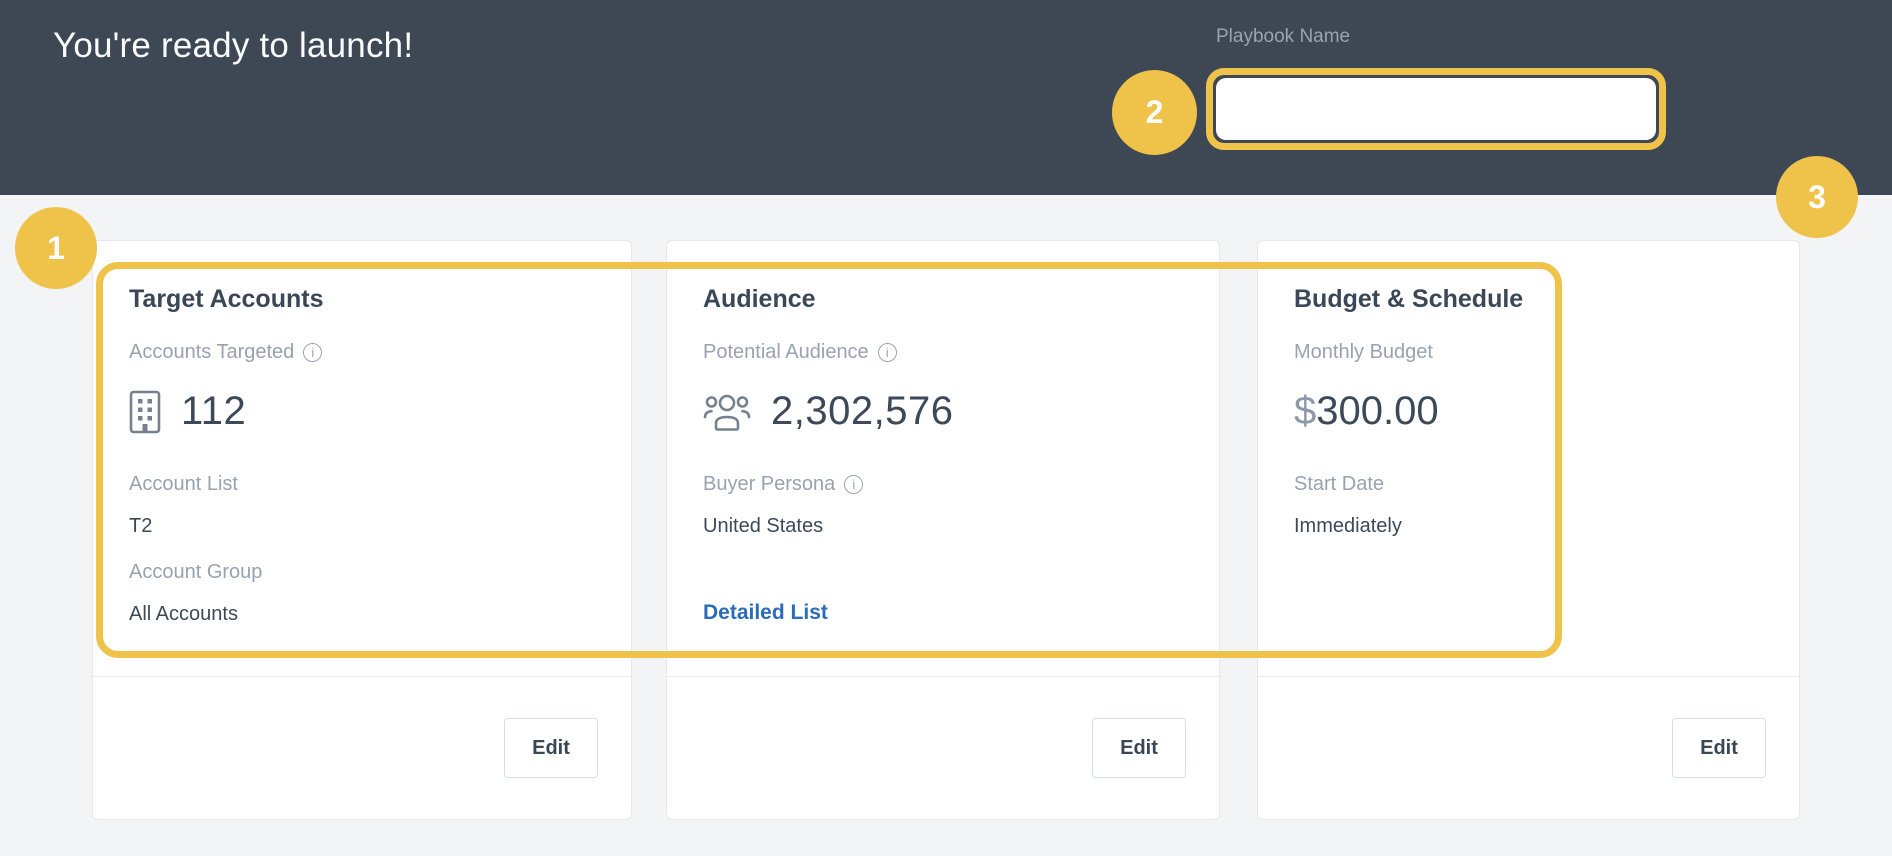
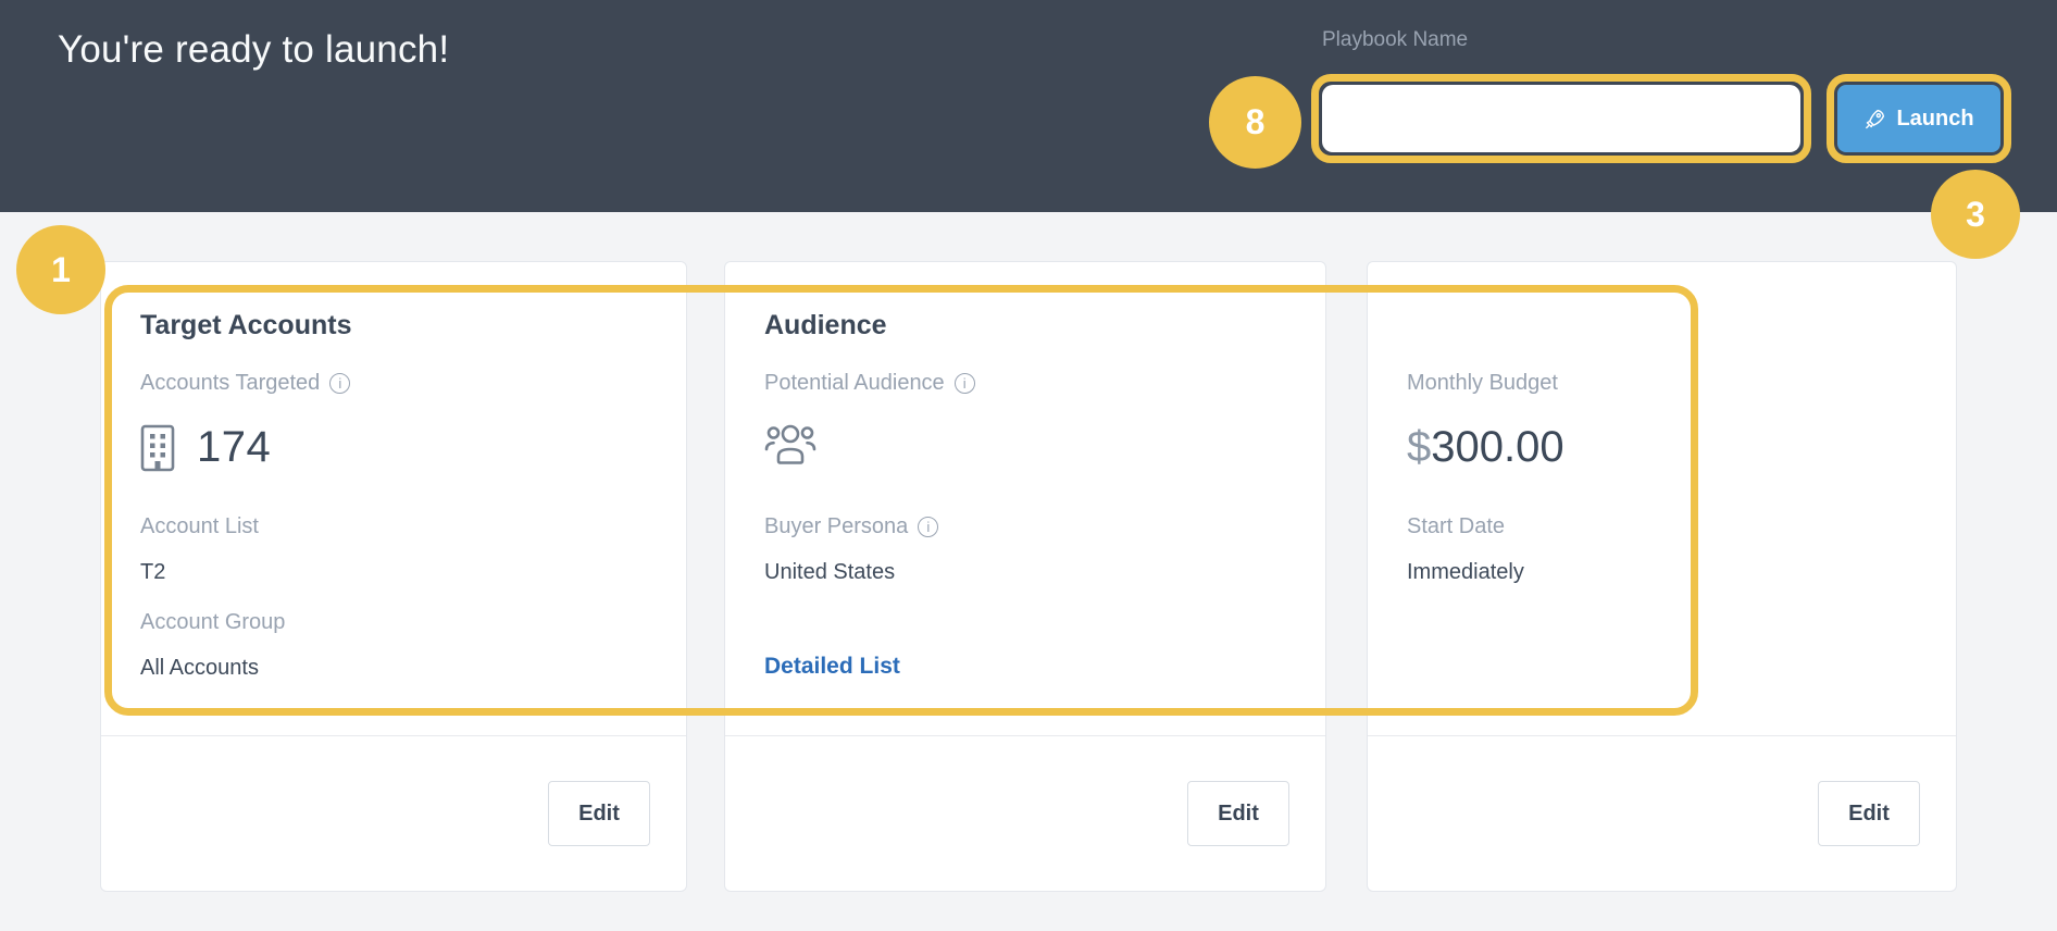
  You're ready to launch!
  Playbook Name
+ Launch
  1
- 2
+ 8
  3
  Target Accounts
  Accounts Targeted
  i
- 112
+ 174
  Account List
  T2
  Account Group
  All Accounts
  Edit
  Audience
  Potential Audience
  i
- 2,302,576
  Buyer Persona
  i
  United States
  Detailed List
  Edit
- Budget & Schedule
  Monthly Budget
  $300.00
  Start Date
  Immediately
  Edit
